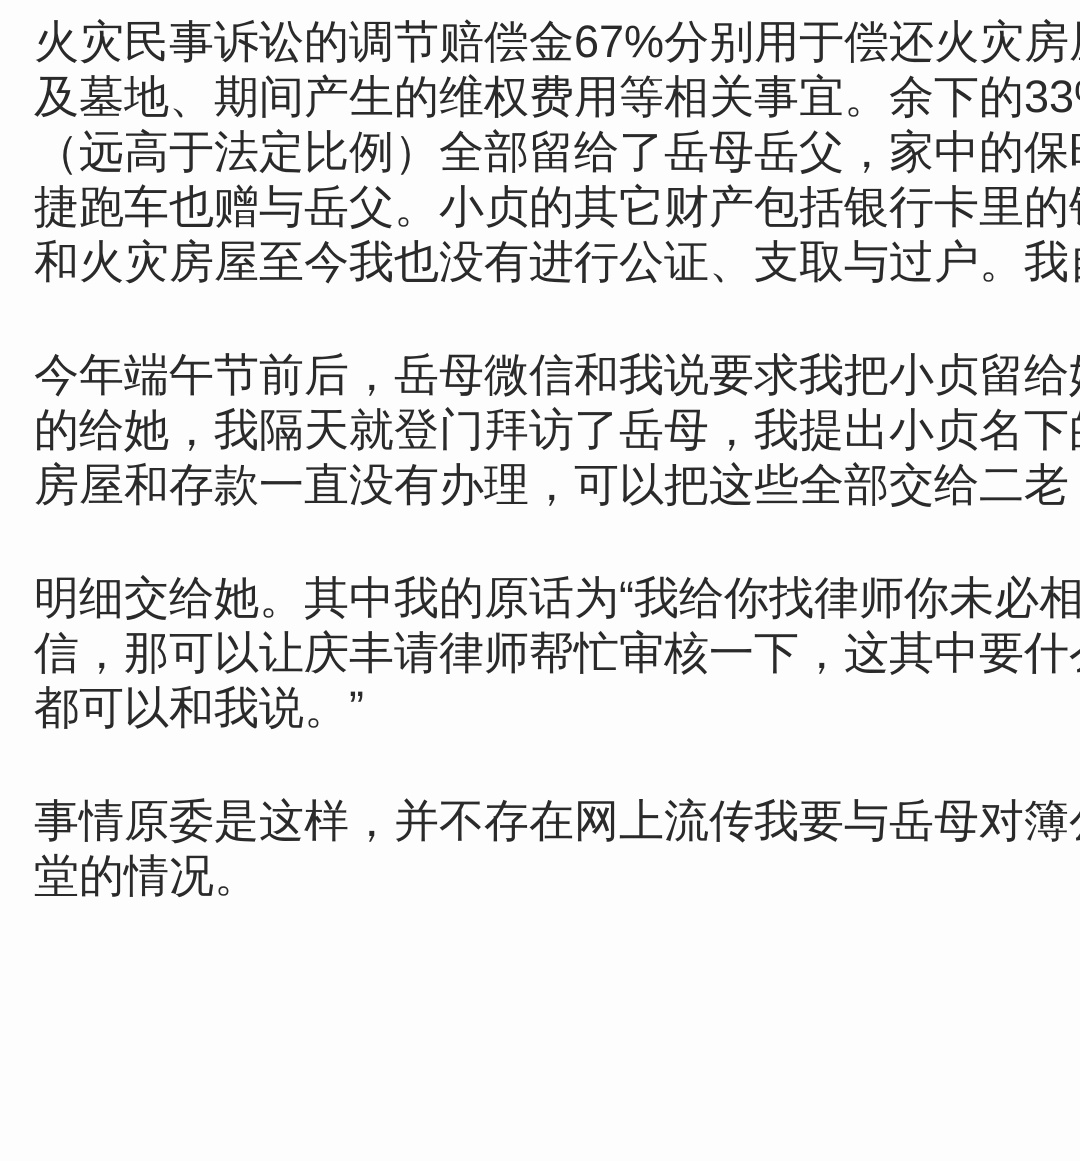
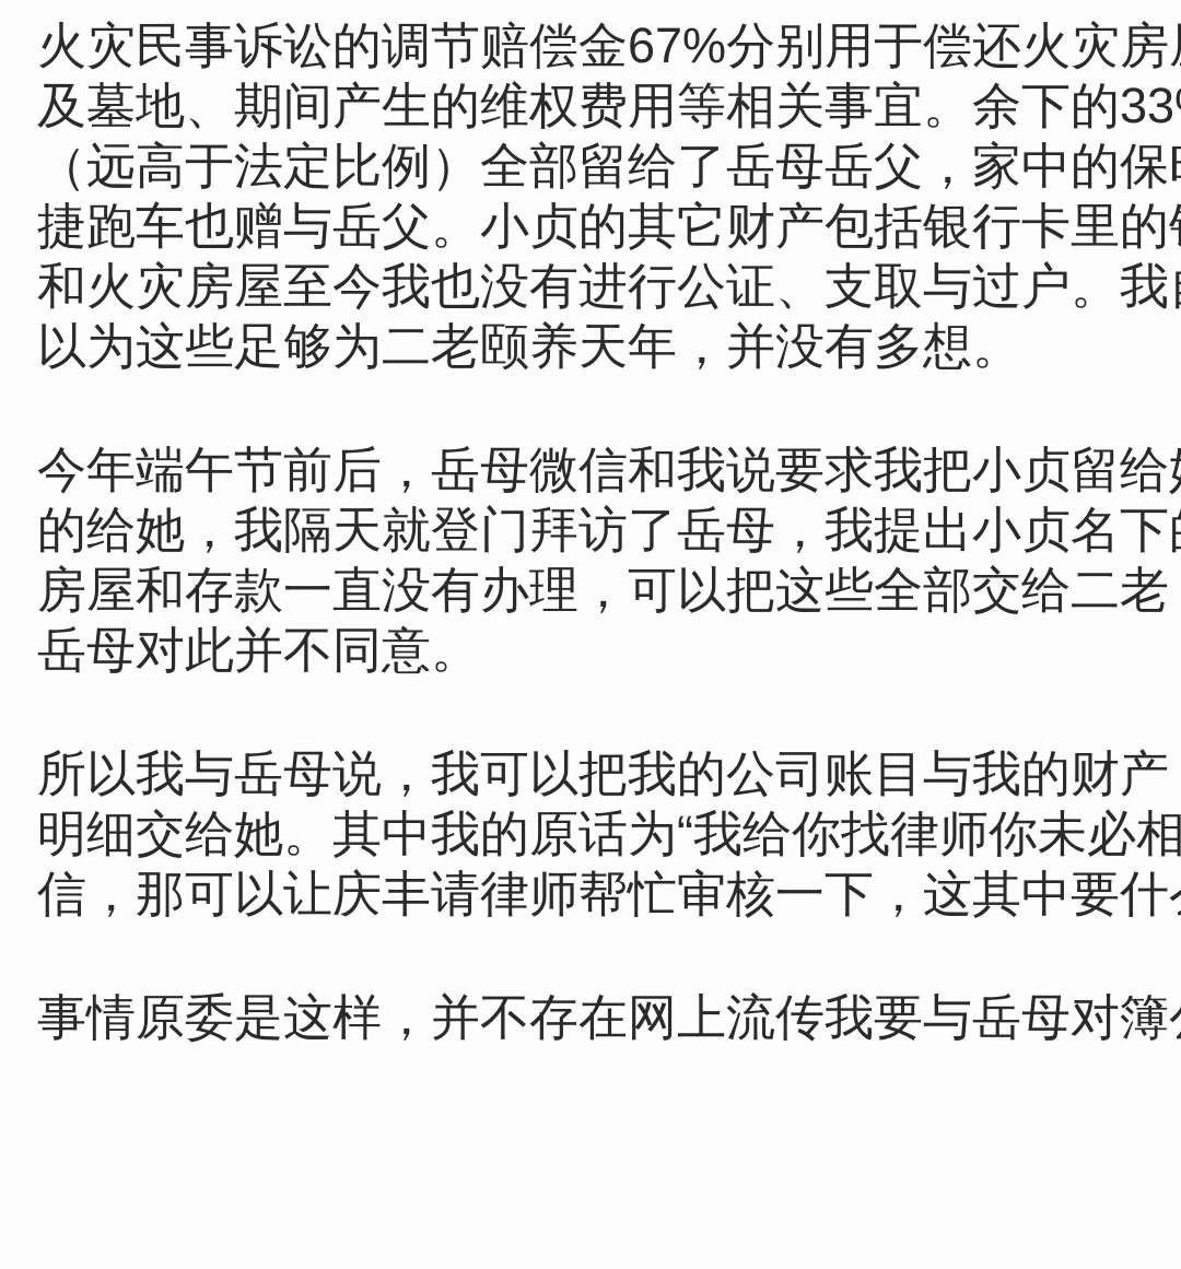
  火灾民事诉讼的调节赔偿金67%分别用于偿还火灾房
  及墓地、期间产生的维权费用等相关事宜。余下的33
  （远高于法定比例）全部留给了岳母岳父，家中的保
  捷跑车也赠与岳父。小贞的其它财产包括银行卡里的
  和火灾房屋至今我也没有进行公证、支取与过户。我
+ 以为这些足够为二老颐养天年，并没有多想。
  今年端午节前后，岳母微信和我说要求我把小贞留给
  的给她，我隔天就登门拜访了岳母，我提出小贞名下
  房屋和存款一直没有办理，可以把这些全部交给二老
+ 岳母对此并不同意。
+ 所以我与岳母说，我可以把我的公司账目与我的财产
  明细交给她。其中我的原话为“我给你找律师你未必相
  信，那可以让庆丰请律师帮忙审核一下，这其中要什
- 都可以和我说。”
  事情原委是这样，并不存在网上流传我要与岳母对簿
- 堂的情况。
